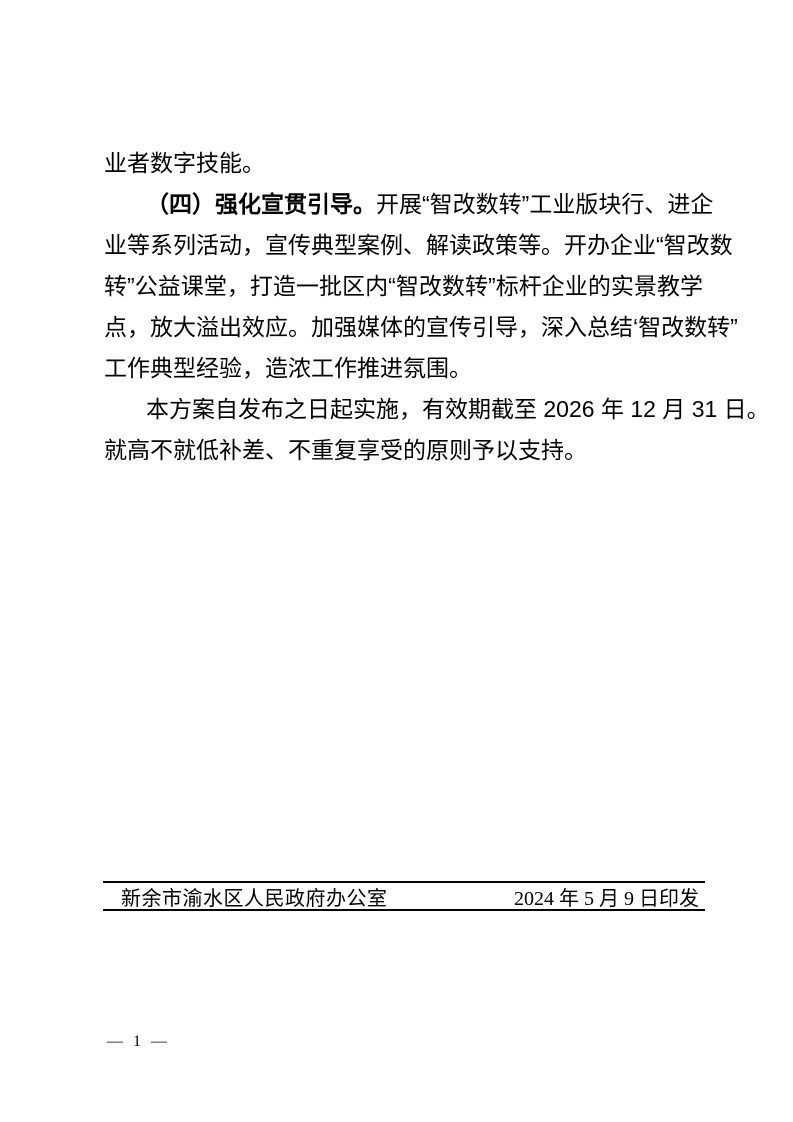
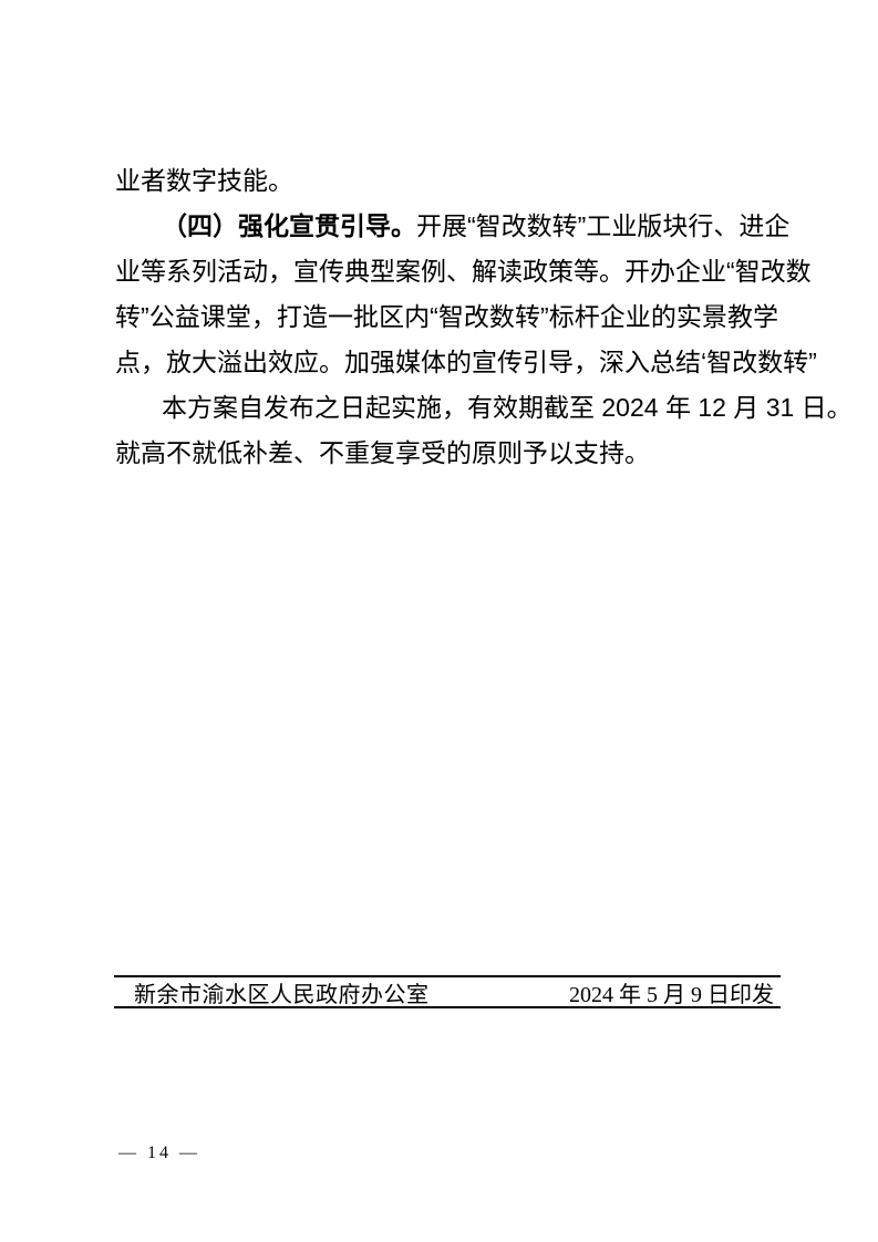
  业者数字技能。
  （四）强化宣贯引导。开展“智改数转”工业版块行、进企
  业等系列活动，宣传典型案例、解读政策等。开办企业“智改数
  转”公益课堂，打造一批区内“智改数转”标杆企业的实景教学
  点，放大溢出效应。加强媒体的宣传引导，深入总结‘智改数转”
- 工作典型经验，造浓工作推进氛围。
- 本方案自发布之日起实施，有效期截至 2026 年 12 月 31 日。
+ 本方案自发布之日起实施，有效期截至 2024 年 12 月 31 日。
  就高不就低补差、不重复享受的原则予以支持。
  新余市渝水区人民政府办公室
  2024 年 5 月 9 日印发
- — 1 —
+ — 14 —
